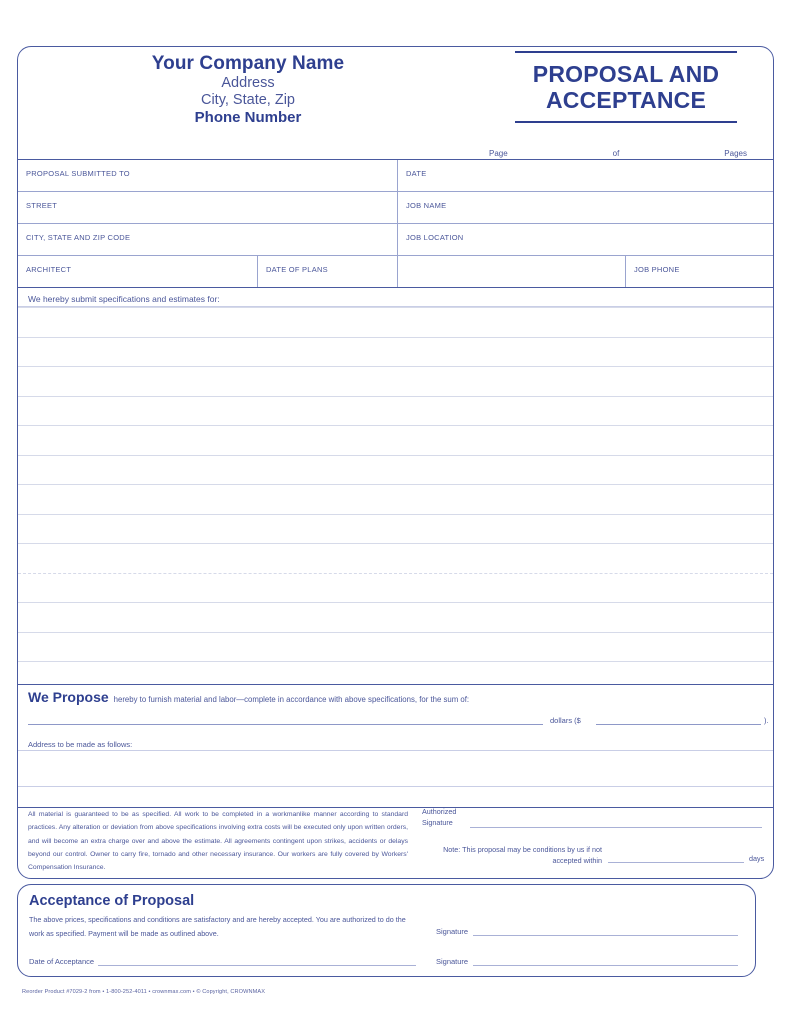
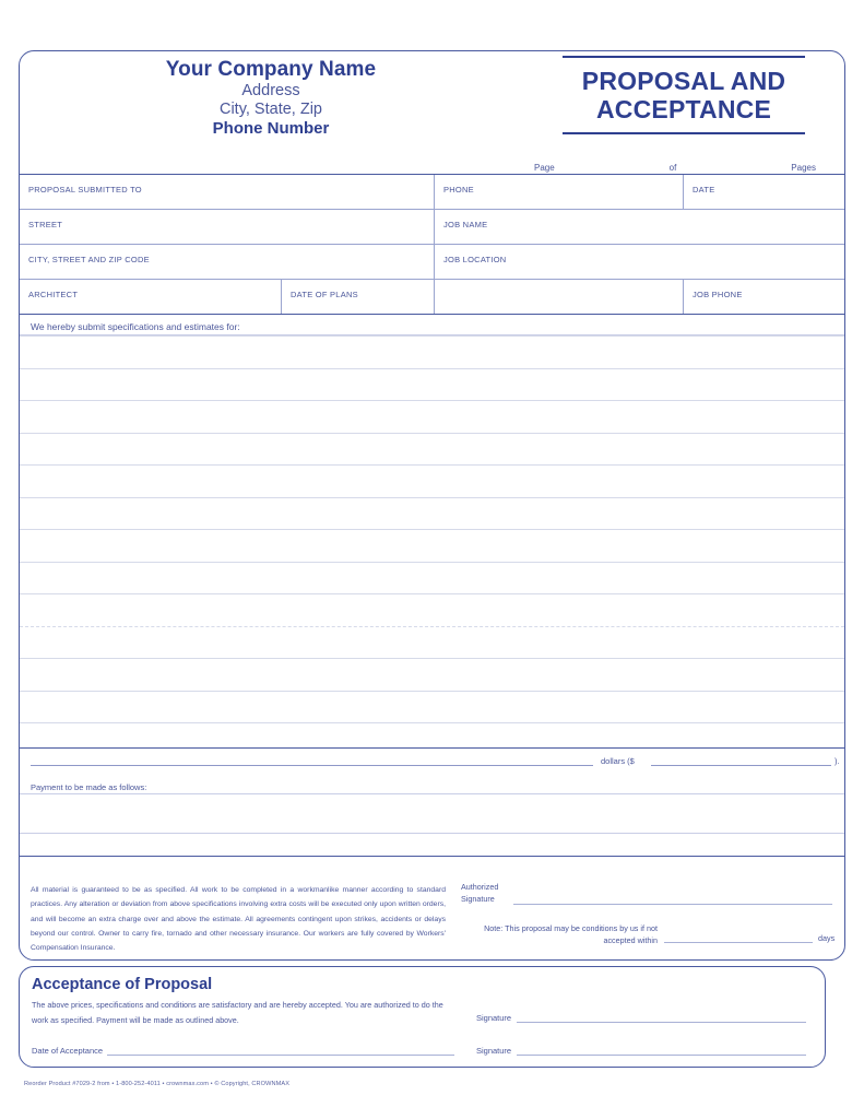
  Your Company Name
  Address
  City, State, Zip
  Phone Number
  PROPOSAL AND
  ACCEPTANCE
  Page
  of
  Pages
  PROPOSAL SUBMITTED TO
+ PHONE
  DATE
  STREET
  JOB NAME
- CITY, STATE AND ZIP CODE
+ CITY, STREET AND ZIP CODE
  JOB LOCATION
  ARCHITECT
  DATE OF PLANS
  JOB PHONE
  We hereby submit specifications and estimates for:
- We Propose hereby to furnish material and labor—complete in accordance with above specifications, for the sum of:
  dollars ($
  ).
- Address to be made as follows:
+ Payment to be made as follows:
  Authorized
  Signature
  Note: This proposal may be conditions by us if not accepted within
  days
  Acceptance of Proposal
  The above prices, specifications and conditions are satisfactory and are hereby accepted. You are authorized to do the work as specified. Payment will be made as outlined above.
  Date of Acceptance
  Signature
  Signature
